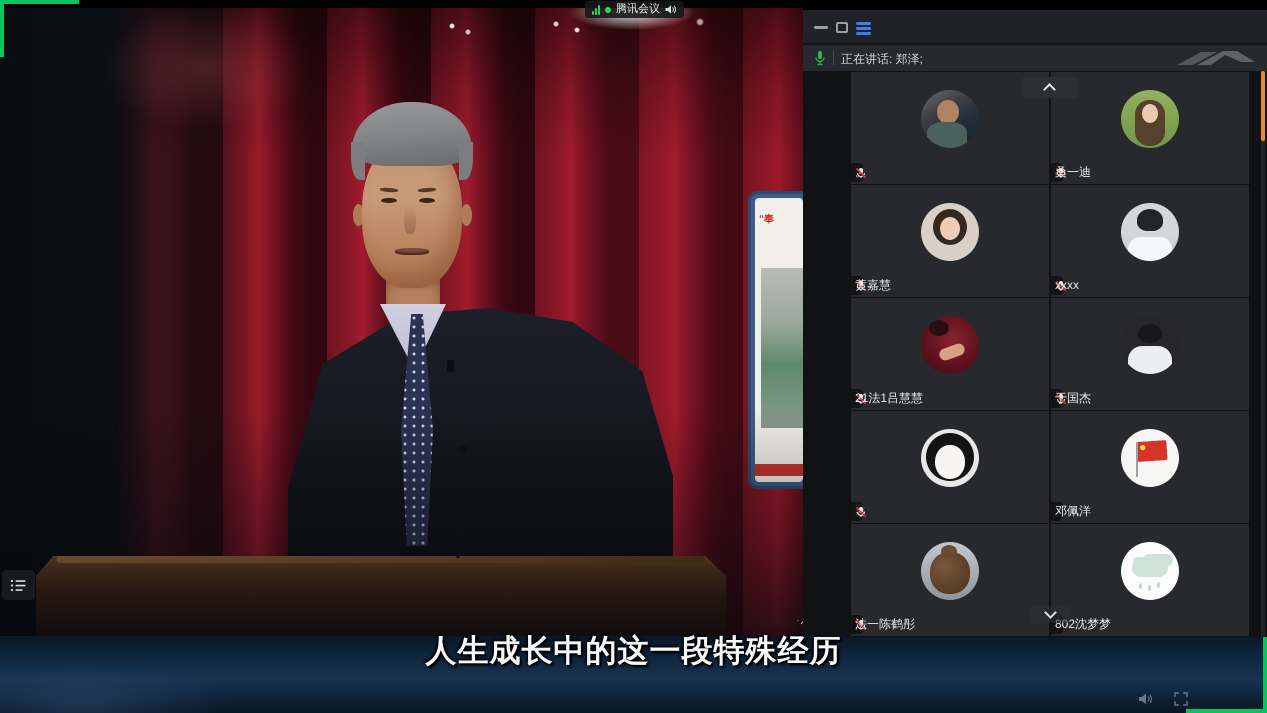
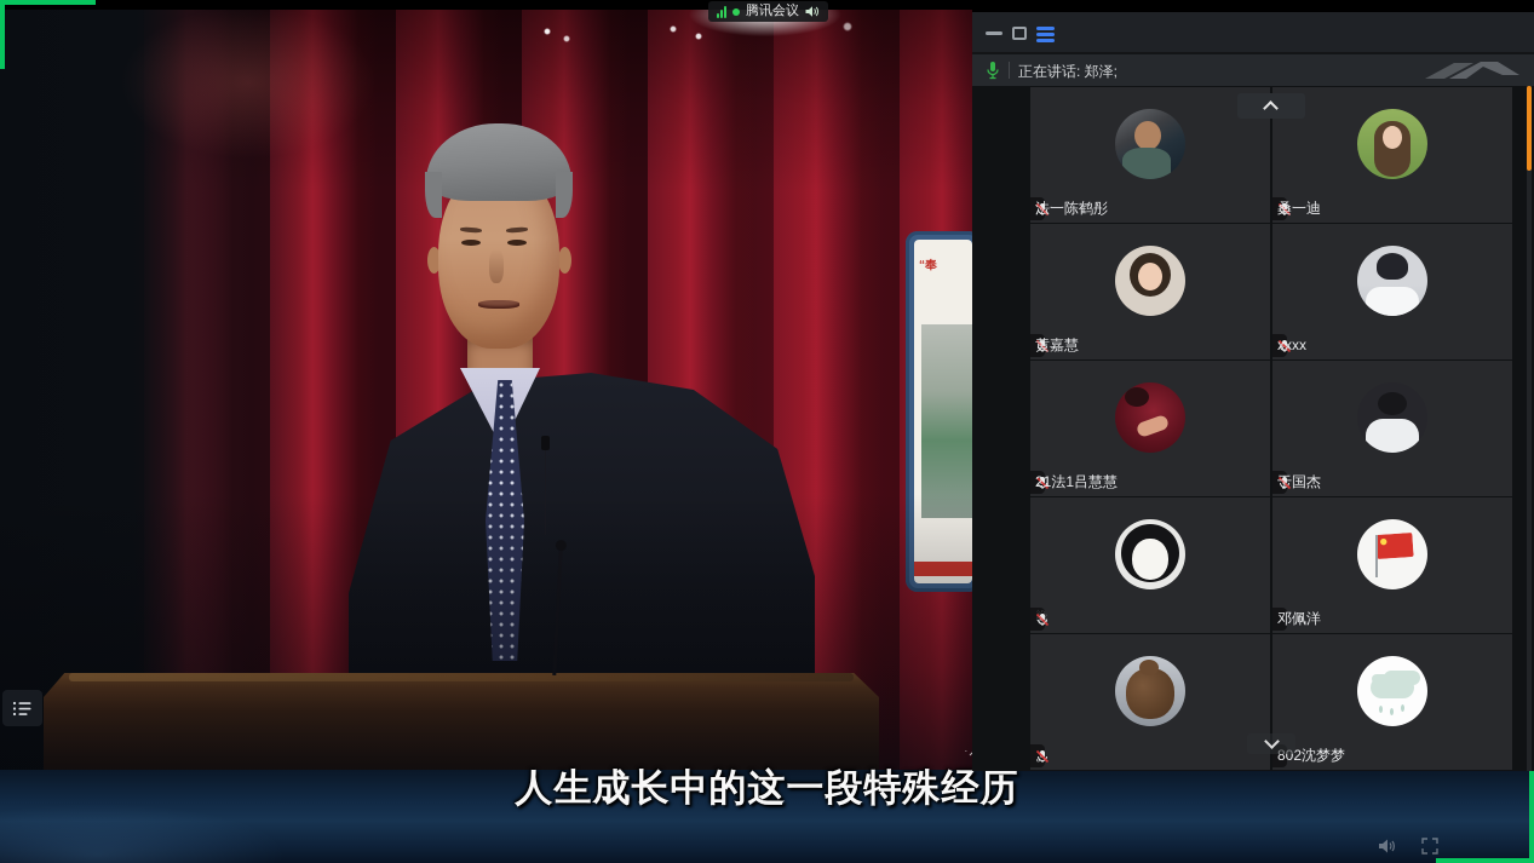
  人生成长中的这一段特殊经历
  腾讯会议
  正在讲话: 郑泽;
- 。
+ 法一陈鹤彤
  桑一迪
  黄嘉慧
  xxxx
  21法1吕慧慧
  于国杰
  ☃
  邓佩洋
- 法一陈鹤彤
+ 。
  802沈梦梦
